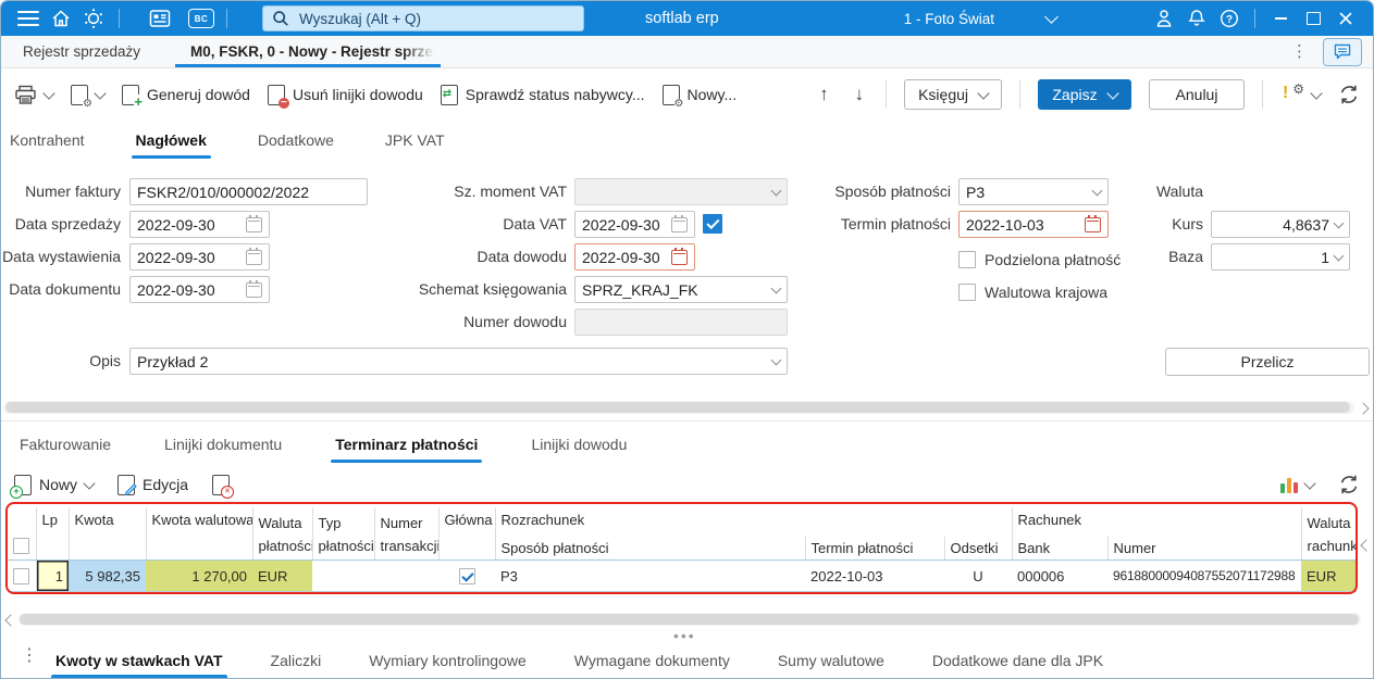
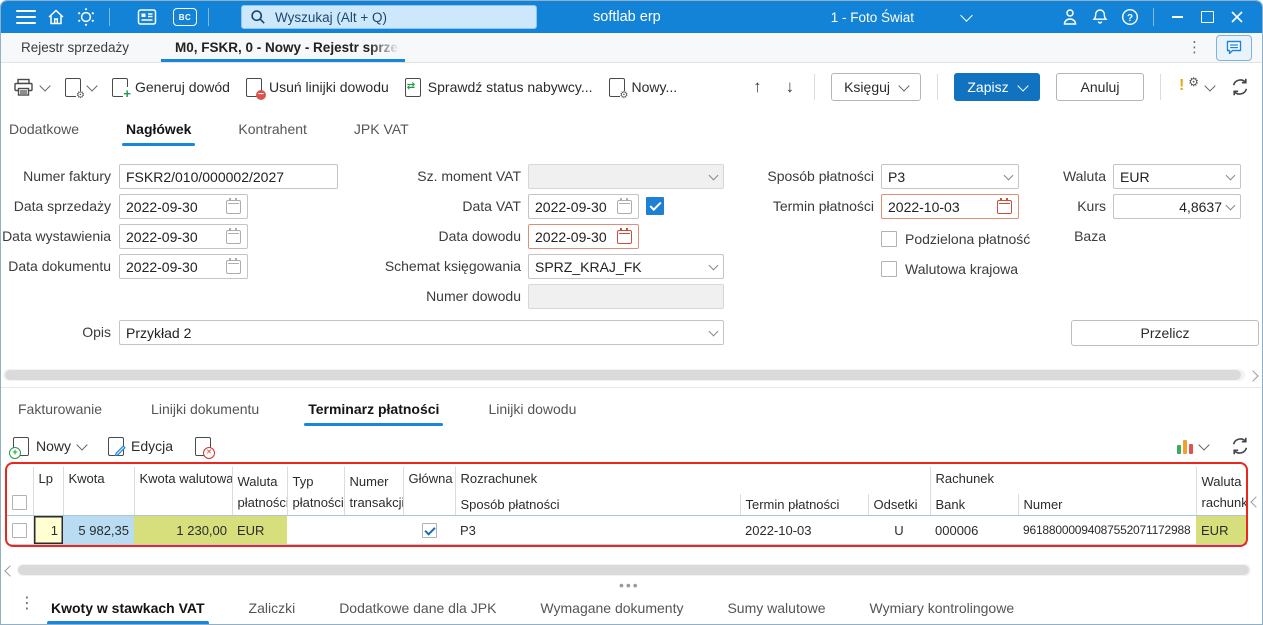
  BC
  Wyszukaj (Alt + Q)
  softlab erp
  1 - Foto Świat
  ?
  Rejestr sprzedaży
  M0, FSKR, 0 - Nowy - Rejestr s
  ⋮
  ⚙
  +
  Generuj dowód
  −
  Usuń linijki dowodu
  ⇄
  Sprawdź status nabywcy...
  ⚙
  Nowy...
  ↑
  ↓
  Księguj
  Zapisz
  Anuluj
  !
  ⚙
- Kontrahent
+ Dodatkowe
  Nagłówek
- Dodatkowe
+ Kontrahent
  JPK VAT
  Numer faktury
- FSKR2/010/000002/2022
+ FSKR2/010/000002/2027
  Data sprzedaży
  2022-09-30
  Data wystawienia
  2022-09-30
  Data dokumentu
  2022-09-30
  Sz. moment VAT
  Data VAT
  2022-09-30
  Data dowodu
  2022-09-30
  Schemat księgowania
  SPRZ_KRAJ_FK
  Numer dowodu
  Opis
  Przykład 2
  Sposób płatności
  P3
  Termin płatności
  2022-10-03
  Podzielona płatność
  Walutowa krajowa
  Waluta
+ EUR
  Kurs
  4,8637
  Baza
- 1
  Przelicz
  Fakturowanie
  Linijki dokumentu
  Terminarz płatności
  Linijki dowodu
  +
  Nowy
  Edycja
  	Lp	Kwota	Kwota walutowa	Waluta płatnośc	Typ płatności	Numer transakcji	Główna	Rozrachunek	Rachunek	Waluta rachunk
  Sposób płatności	Termin płatności	Odsetki	Bank	Numer
- 	1	5 982,35	1 270,00	EUR				P3	2022-10-03	U	000006	96188000094087552071172988	EUR
+ 	1	5 982,35	1 230,00	EUR				P3	2022-10-03	U	000006	96188000094087552071172988	EUR
  •••
  ⋮
  Kwoty w stawkach VAT
  Zaliczki
- Wymiary kontrolingowe
+ Dodatkowe dane dla JPK
  Wymagane dokumenty
  Sumy walutowe
- Dodatkowe dane dla JPK
+ Wymiary kontrolingowe
